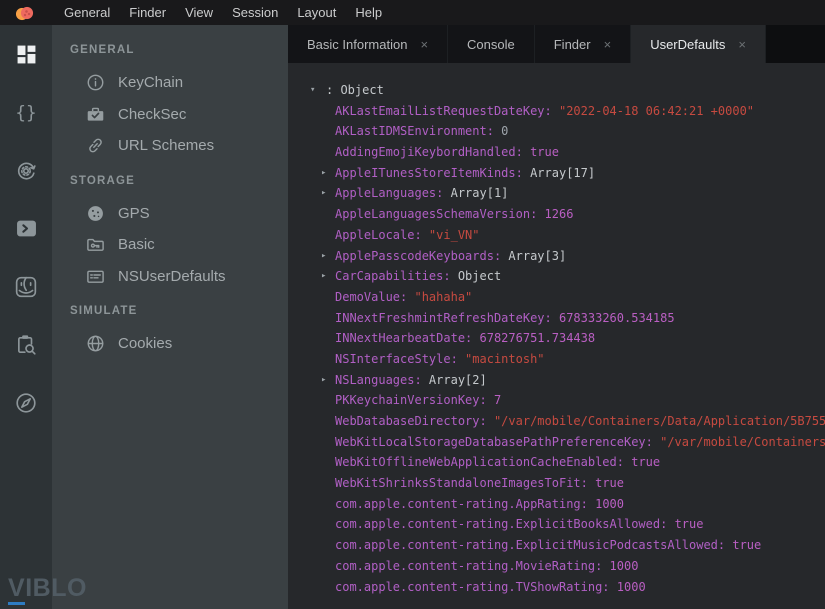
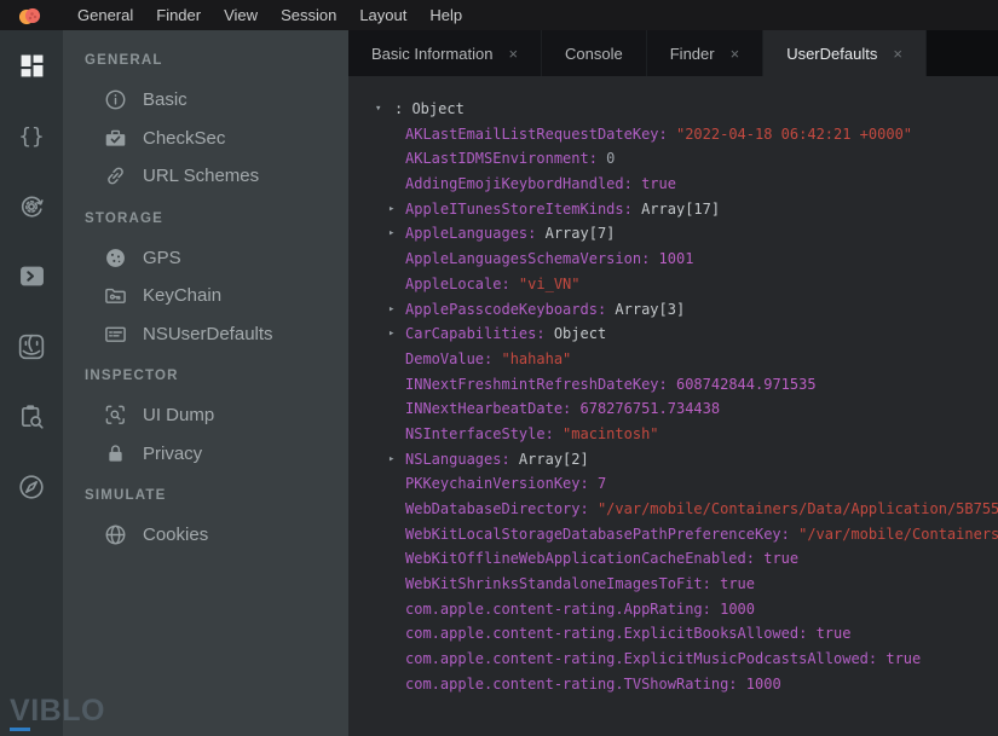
  General Finder View Session Layout Help
  {}
  GENERAL
- KeyChain
+ Basic
  CheckSec
  URL Schemes
  STORAGE
  GPS
- Basic
+ KeyChain
  NSUserDefaults
+ INSPECTOR
+ UI Dump
+ Privacy
  SIMULATE
  Cookies
  Basic Information
  ×
  Console
  Finder
  ×
  UserDefaults
  ×
  ▾
  : Object
  AKLastEmailListRequestDateKey: "2022-04-18 06:42:21 +0000"
  AKLastIDMSEnvironment: 0
  AddingEmojiKeybordHandled: true
  ▸
  AppleITunesStoreItemKinds: Array[17]
  ▸
- AppleLanguages: Array[1]
+ AppleLanguages: Array[7]
- AppleLanguagesSchemaVersion: 1266
+ AppleLanguagesSchemaVersion: 1001
  AppleLocale: "vi_VN"
  ▸
  ApplePasscodeKeyboards: Array[3]
  ▸
  CarCapabilities: Object
  DemoValue: "hahaha"
- INNextFreshmintRefreshDateKey: 678333260.534185
+ INNextFreshmintRefreshDateKey: 608742844.971535
  INNextHearbeatDate: 678276751.734438
  NSInterfaceStyle: "macintosh"
  ▸
  NSLanguages: Array[2]
  PKKeychainVersionKey: 7
  WebDatabaseDirectory: "/var/mobile/Containers/Data/Application/5B755
  WebKitLocalStorageDatabasePathPreferenceKey: "/var/mobile/Containers
  WebKitOfflineWebApplicationCacheEnabled: true
  WebKitShrinksStandaloneImagesToFit: true
  com.apple.content-rating.AppRating: 1000
  com.apple.content-rating.ExplicitBooksAllowed: true
  com.apple.content-rating.ExplicitMusicPodcastsAllowed: true
- com.apple.content-rating.MovieRating: 1000
  com.apple.content-rating.TVShowRating: 1000
  VIBLO
